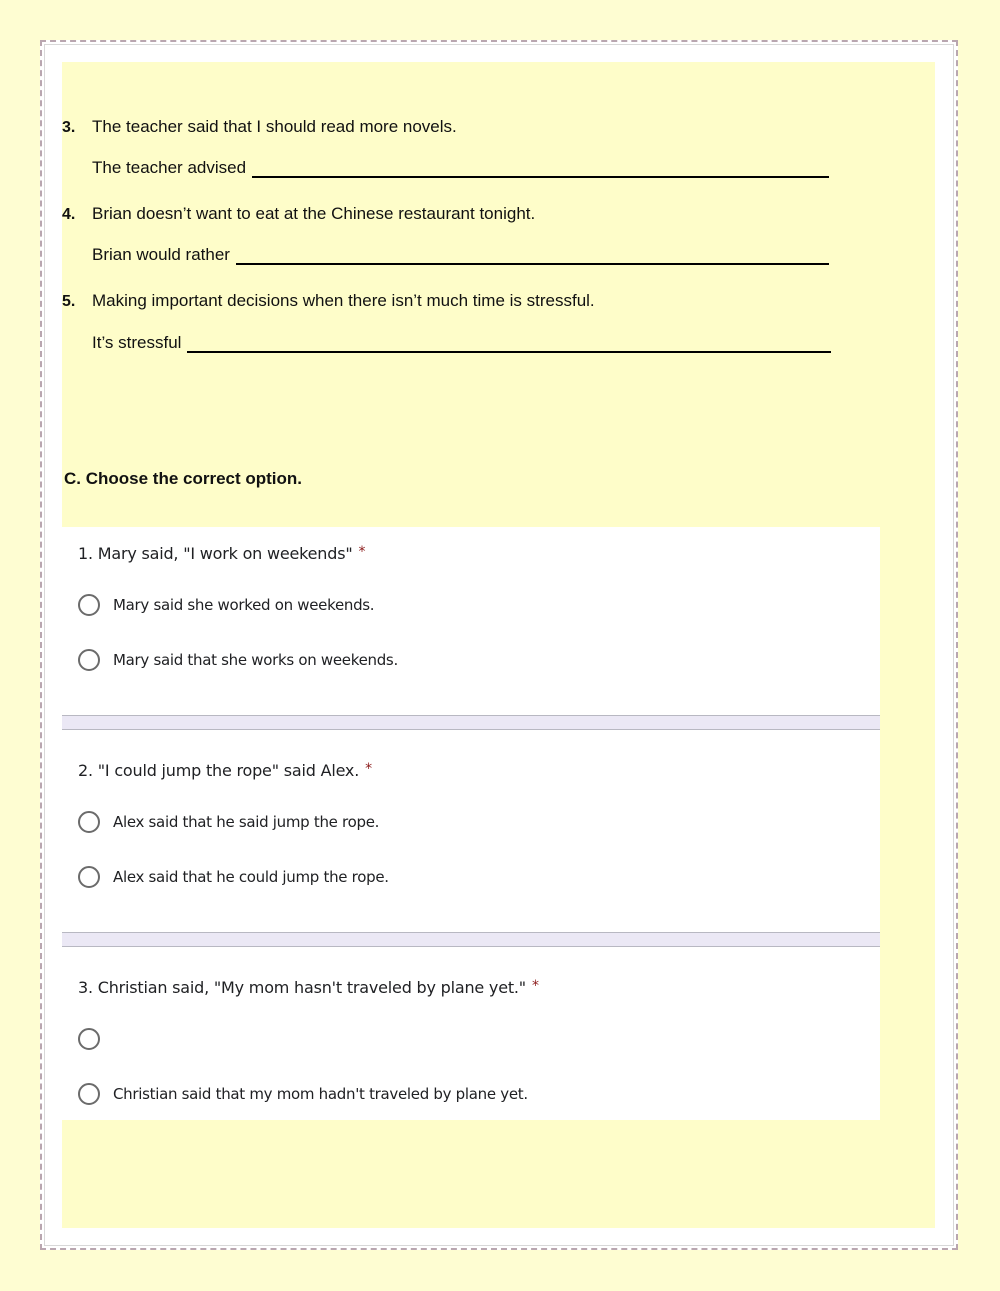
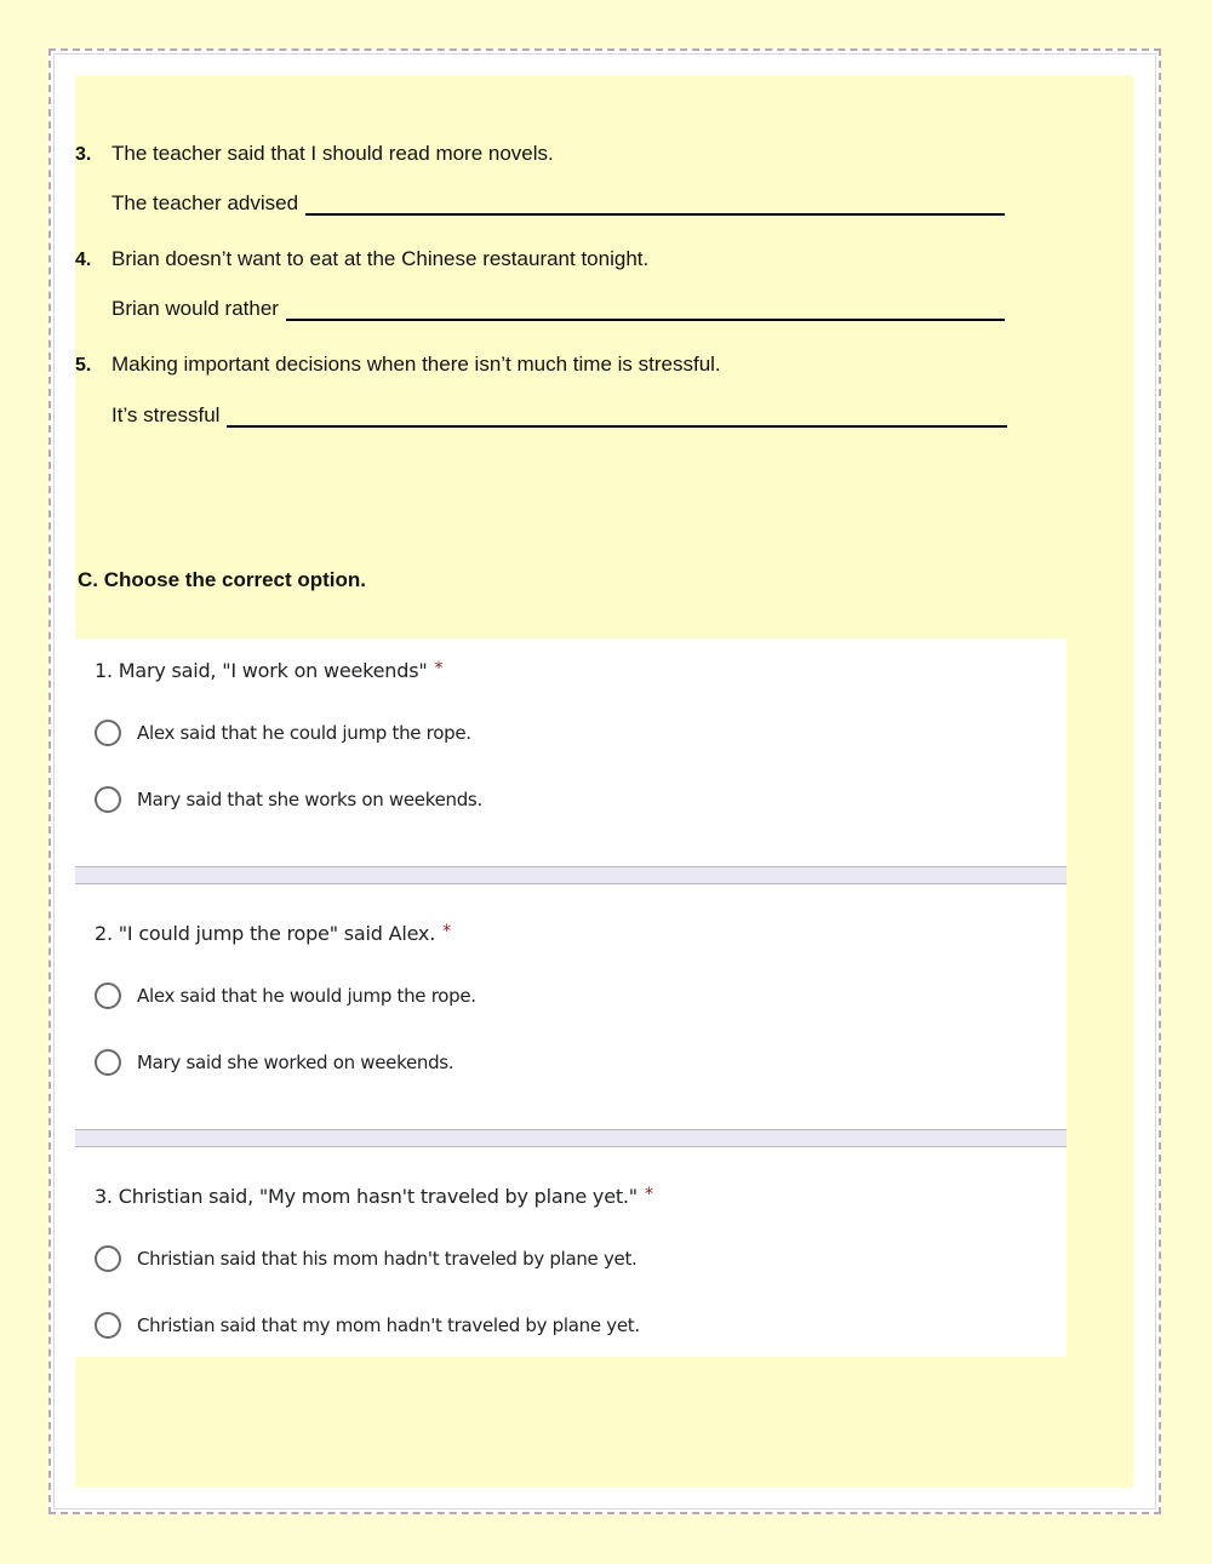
  3.
  The teacher said that I should read more novels.
  The teacher advised
  4.
  Brian doesn’t want to eat at the Chinese restaurant tonight.
  Brian would rather
  5.
  Making important decisions when there isn’t much time is stressful.
  It’s stressful
  C. Choose the correct option.
  1. Mary said, "I work on weekends" *
- Mary said she worked on weekends.
+ Alex said that he could jump the rope.
  Mary said that she works on weekends.
  2. "I could jump the rope" said Alex. *
- Alex said that he said jump the rope.
+ Alex said that he would jump the rope.
- Alex said that he could jump the rope.
+ Mary said she worked on weekends.
  3. Christian said, "My mom hasn't traveled by plane yet." *
+ Christian said that his mom hadn't traveled by plane yet.
  Christian said that my mom hadn't traveled by plane yet.
